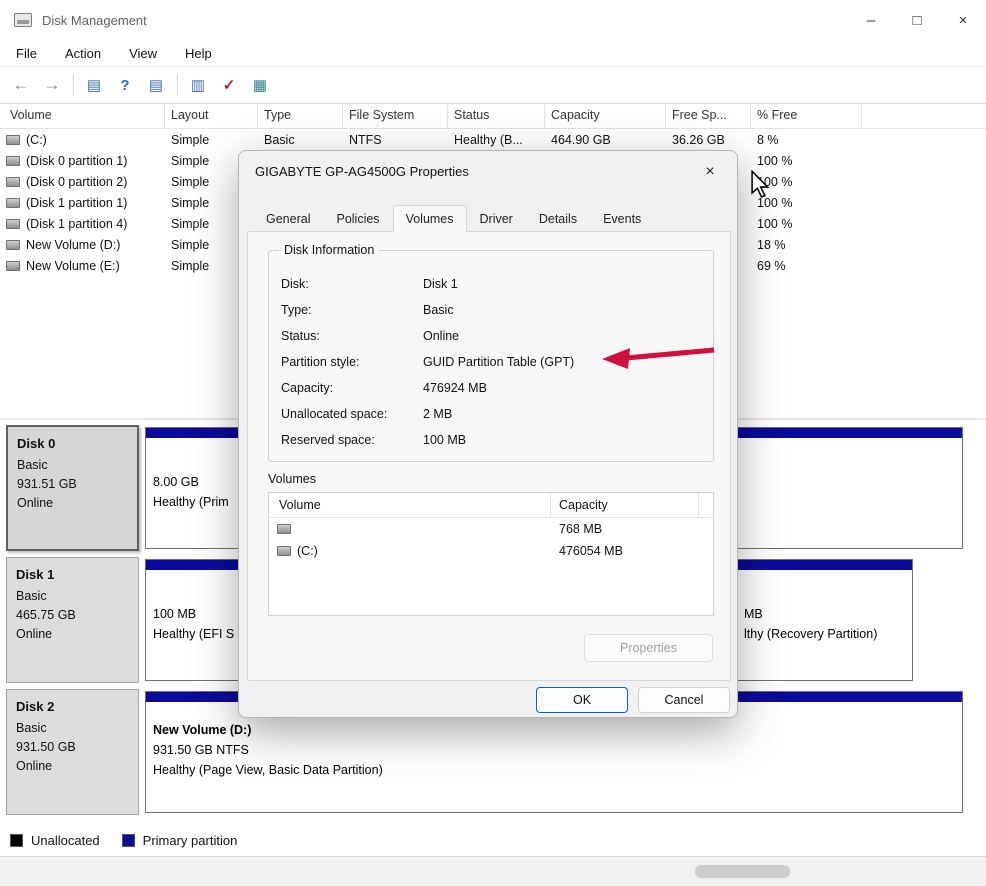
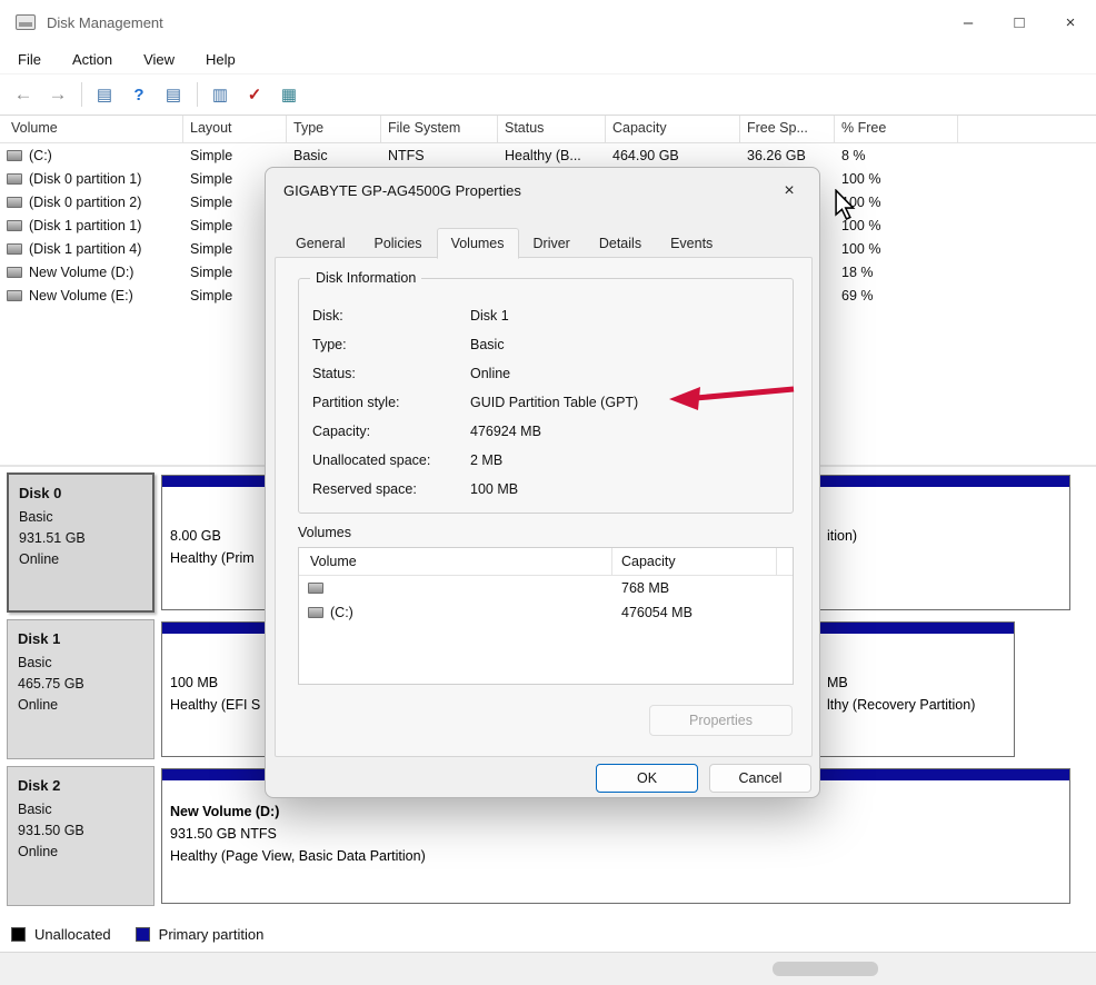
  Disk Management
  –
  □
  ×
  File
  Action
  View
  Help
  ←
  →
  ▤
  ?
  ▤
  ▥
  ✓
  ▦
  Volume
  Layout
  Type
  File System
  Status
  Capacity
  Free Sp...
  % Free
  (C:)
  Simple
  Basic
  NTFS
  Healthy (B...
  464.90 GB
  36.26 GB
  8 %
  (Disk 0 partition 1)
  Simple
  100 %
  (Disk 0 partition 2)
  Simple
  00 %
  (Disk 1 partition 1)
  Simple
  100 %
  (Disk 1 partition 4)
  Simple
  100 %
  New Volume (D:)
  Simple
  18 %
  New Volume (E:)
  Simple
  69 %
  Disk 0
  Basic
  931.51 GB
  Online
  8.00 GB
  Healthy (Prim
+ ition)
  Disk 1
  Basic
  465.75 GB
  Online
  100 MB
  Healthy (EFI S
  MB
  lthy (Recovery Partition)
  Disk 2
  Basic
  931.50 GB
  Online
  New Volume (D:)
  931.50 GB NTFS
  Healthy (Page View, Basic Data Partition)
  Unallocated
  Primary partition
  GIGABYTE GP-AG4500G Properties
  ×
  General
  Policies
  Volumes
  Driver
  Details
  Events
  Disk Information
  Disk:
  Disk 1
  Type:
  Basic
  Status:
  Online
  Partition style:
  GUID Partition Table (GPT)
  Capacity:
  476924 MB
  Unallocated space:
  2 MB
  Reserved space:
  100 MB
  Volumes
  Volume
  Capacity
  768 MB
  (C:)
  476054 MB
  Properties
  OK
  Cancel
